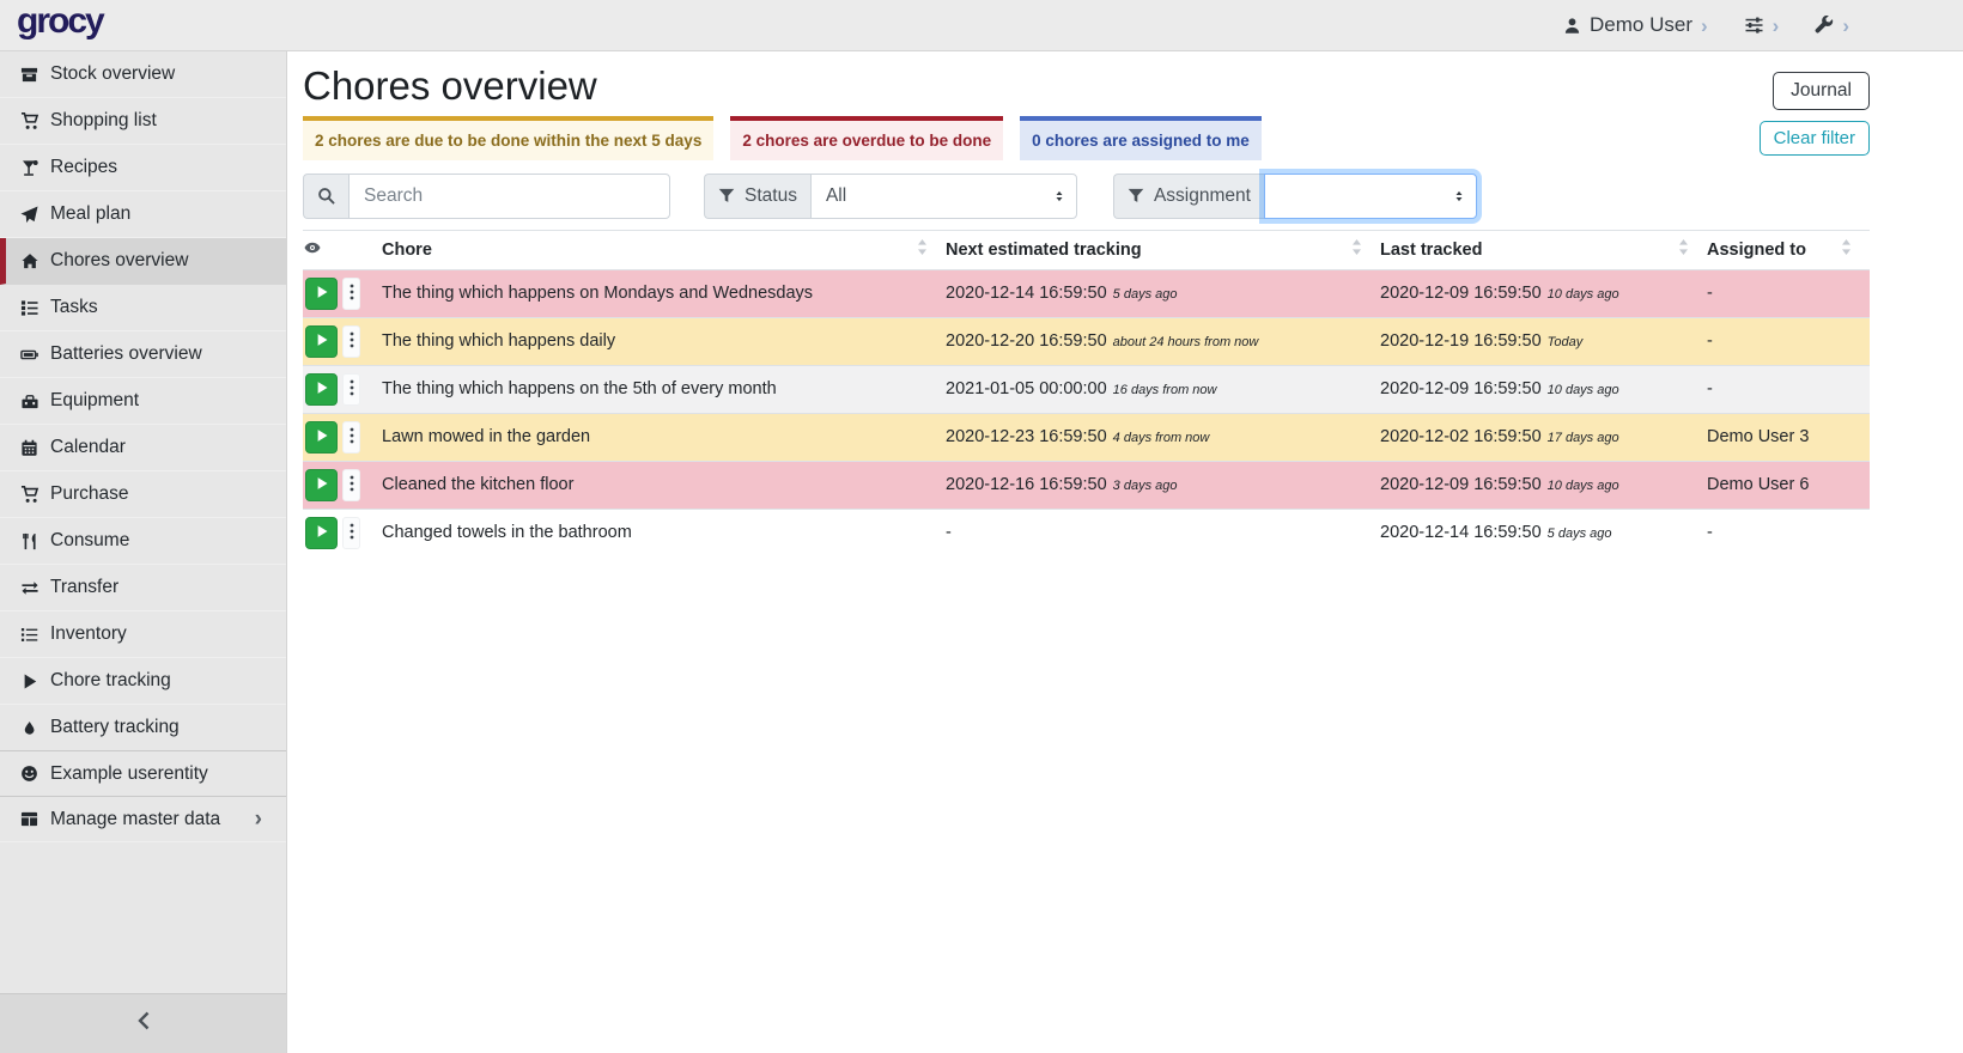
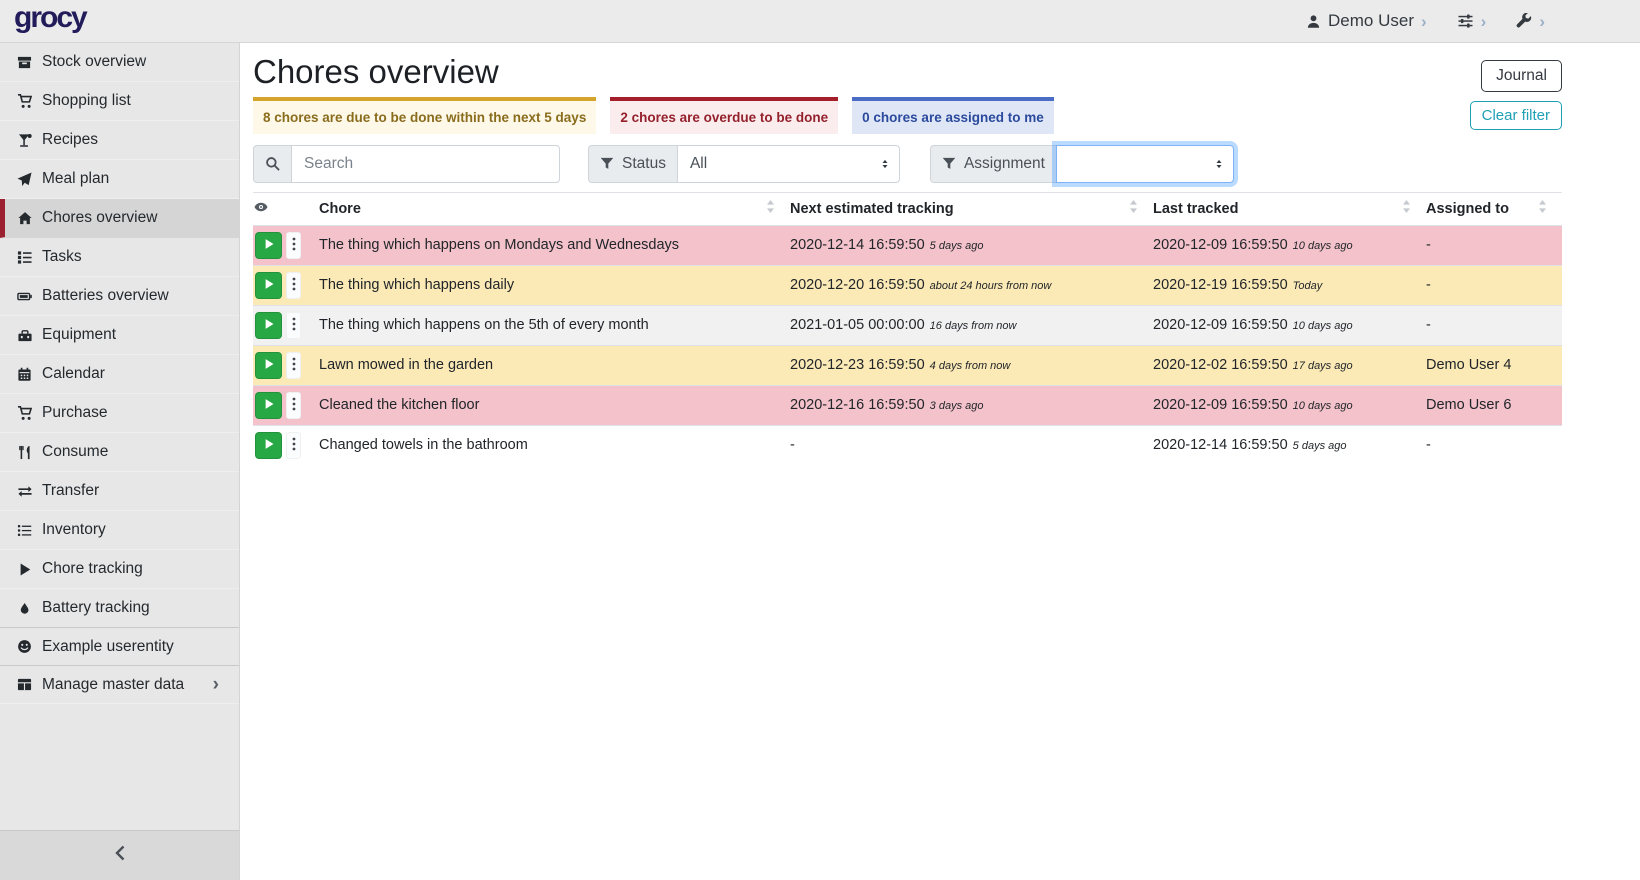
  grocy
  Demo User
  ›
  ›
  ›
  Stock overview
  Shopping list
  Recipes
  Meal plan
  Chores overview
  Tasks
  Batteries overview
  Equipment
  Calendar
  Purchase
  Consume
  Transfer
  Inventory
  Chore tracking
  Battery tracking
  Example userentity
  Manage master data
  ›
  Chores overview
  Journal
- 2 chores are due to be done within the next 5 days
+ 8 chores are due to be done within the next 5 days
  2 chores are overdue to be done
  0 chores are assigned to me
  Clear filter
  Search
  Status
  All
  Assignment
  	Chore	Next estimated tracking	Last tracked	Assigned to
  	The thing which happens on Mondays and Wednesdays	2020-12-14 16:59:50 5 days ago	2020-12-09 16:59:50 10 days ago	-
  	The thing which happens daily	2020-12-20 16:59:50 about 24 hours from now	2020-12-19 16:59:50 Today	-
  	The thing which happens on the 5th of every month	2021-01-05 00:00:00 16 days from now	2020-12-09 16:59:50 10 days ago	-
- 	Lawn mowed in the garden	2020-12-23 16:59:50 4 days from now	2020-12-02 16:59:50 17 days ago	Demo User 3
+ 	Lawn mowed in the garden	2020-12-23 16:59:50 4 days from now	2020-12-02 16:59:50 17 days ago	Demo User 4
  	Cleaned the kitchen floor	2020-12-16 16:59:50 3 days ago	2020-12-09 16:59:50 10 days ago	Demo User 6
  	Changed towels in the bathroom	-	2020-12-14 16:59:50 5 days ago	-
